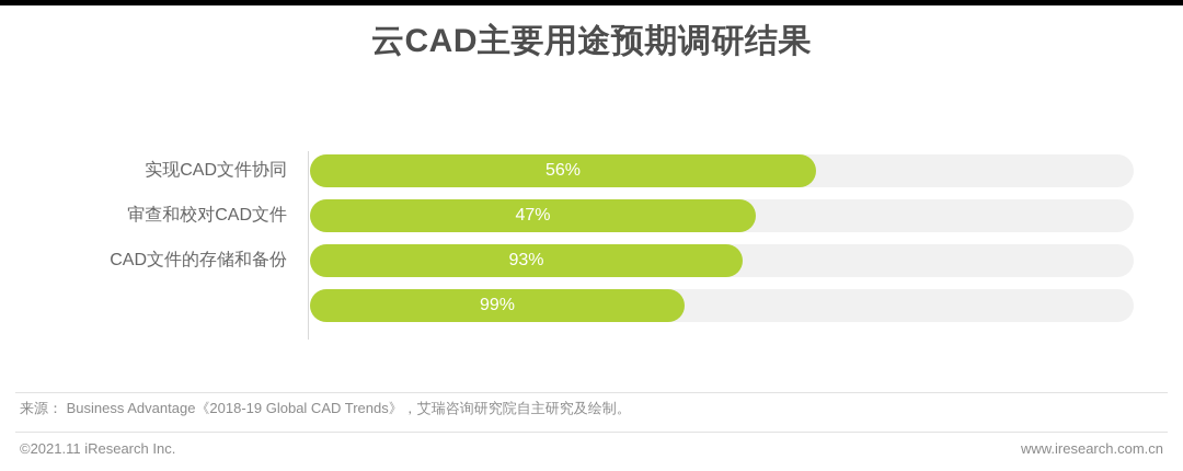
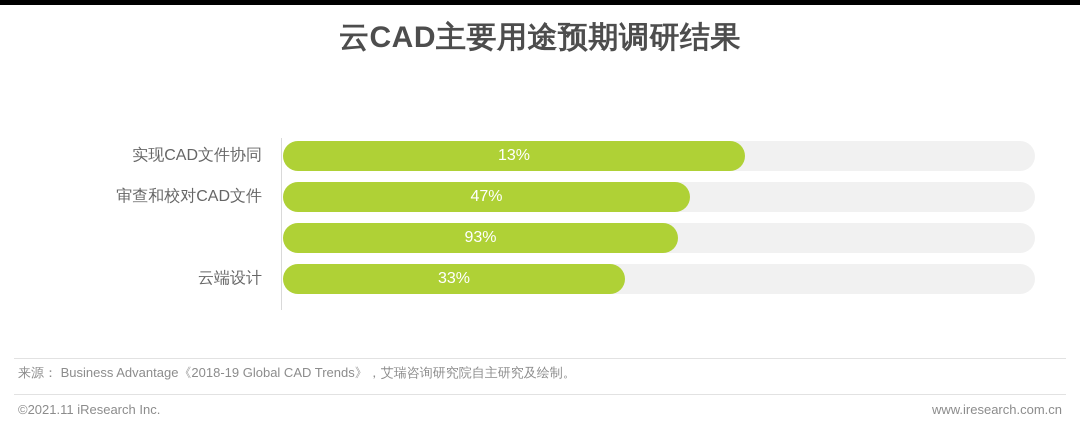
  云CAD主要用途预期调研结果
  实现CAD文件协同
- 56%
+ 13%
  审查和校对CAD文件
  47%
- CAD文件的存储和备份
  93%
+ 云端设计
- 99%
+ 33%
  来源： Business Advantage《2018-19 Global CAD Trends》，艾瑞咨询研究院自主研究及绘制。
  ©2021.11 iResearch Inc.
  www.iresearch.com.cn
